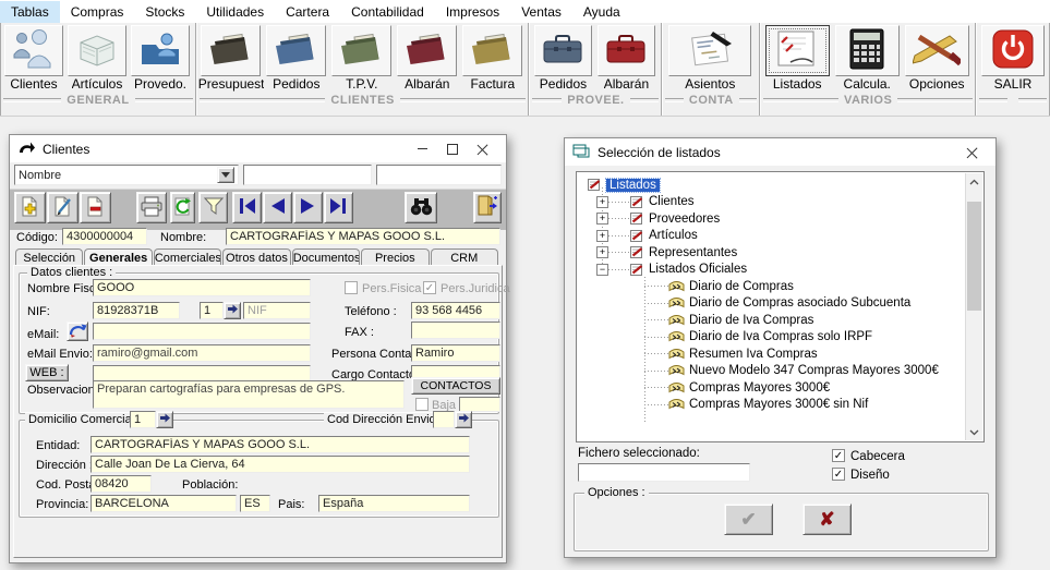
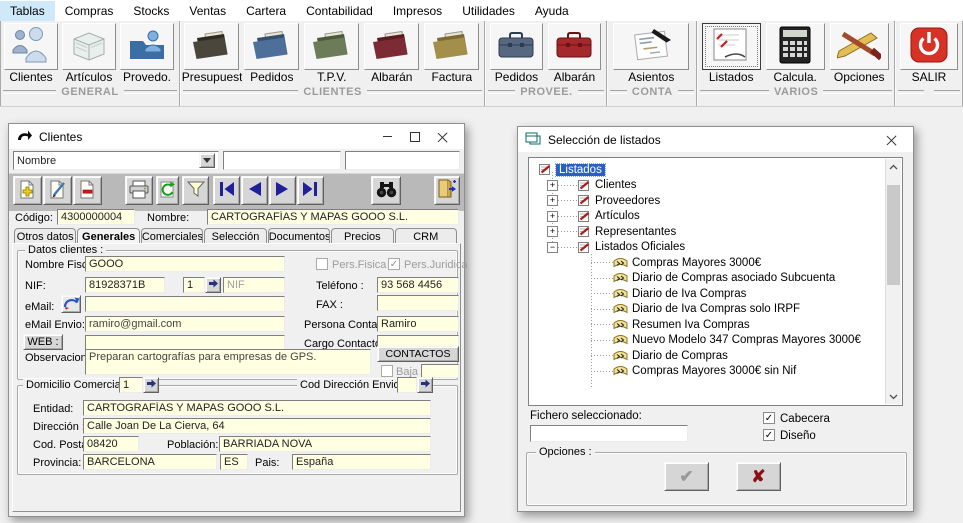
  Tablas
  Compras
  Stocks
- Utilidades
+ Ventas
  Cartera
  Contabilidad
  Impresos
- Ventas
+ Utilidades
  Ayuda
  Clientes
  Artículos
  Provedo.
  GENERAL
  Presupuest
  Pedidos
  T.P.V.
  Albarán
  Factura
  CLIENTES
  Pedidos
  Albarán
  PROVEE.
  Asientos
  CONTA
  Listados
  Calcula.
  Opciones
  VARIOS
  SALIR
  Clientes
  Nombre
  Código:
  4300000004
  Nombre:
  CARTOGRAFÍAS Y MAPAS GOOO S.L.
- Selección
+ Otros datos
  Generales
  Comerciales
- Otros datos
+ Selección
  Documentos
  Precios
  CRM
  Datos clientes :
  GOOO
  Pers.Fisica
  ✓
  Pers.Juridica
  NIF:
  81928371B
  1
  NIF
  Teléfono :
  93 568 4456
  eMail:
  FAX :
  eMail Envio:
  ramiro@gmail.com
  Persona Conta
  Ramiro
  WEB :
  Cargo Contact
  Observacion
  Preparan cartografías para empresas de GPS.
  CONTACTOS
  Baja
  Domicilio Comercia
  1
  Cod Dirección Envi
  Entidad:
  CARTOGRAFÍAS Y MAPAS GOOO S.L.
  Dirección
  Calle Joan De La Cierva, 64
  Cod. Post
  08420
  Población:
+ BARRIADA NOVA
  Provincia:
  BARCELONA
  ES
  Pais:
  España
  Selección de listados
  Listados
  +
  Clientes
  +
  Proveedores
  +
  Artículos
  +
  Representantes
  −
  Listados Oficiales
- Diario de Compras
+ Compras Mayores 3000€
  Diario de Compras asociado Subcuenta
  Diario de Iva Compras
  Diario de Iva Compras solo IRPF
  Resumen Iva Compras
  Nuevo Modelo 347 Compras Mayores 3000€
- Compras Mayores 3000€
+ Diario de Compras
  Compras Mayores 3000€ sin Nif
  Fichero seleccionado:
  ✓
  Cabecera
  ✓
  Diseño
  Opciones :
  ✔
  ✘
